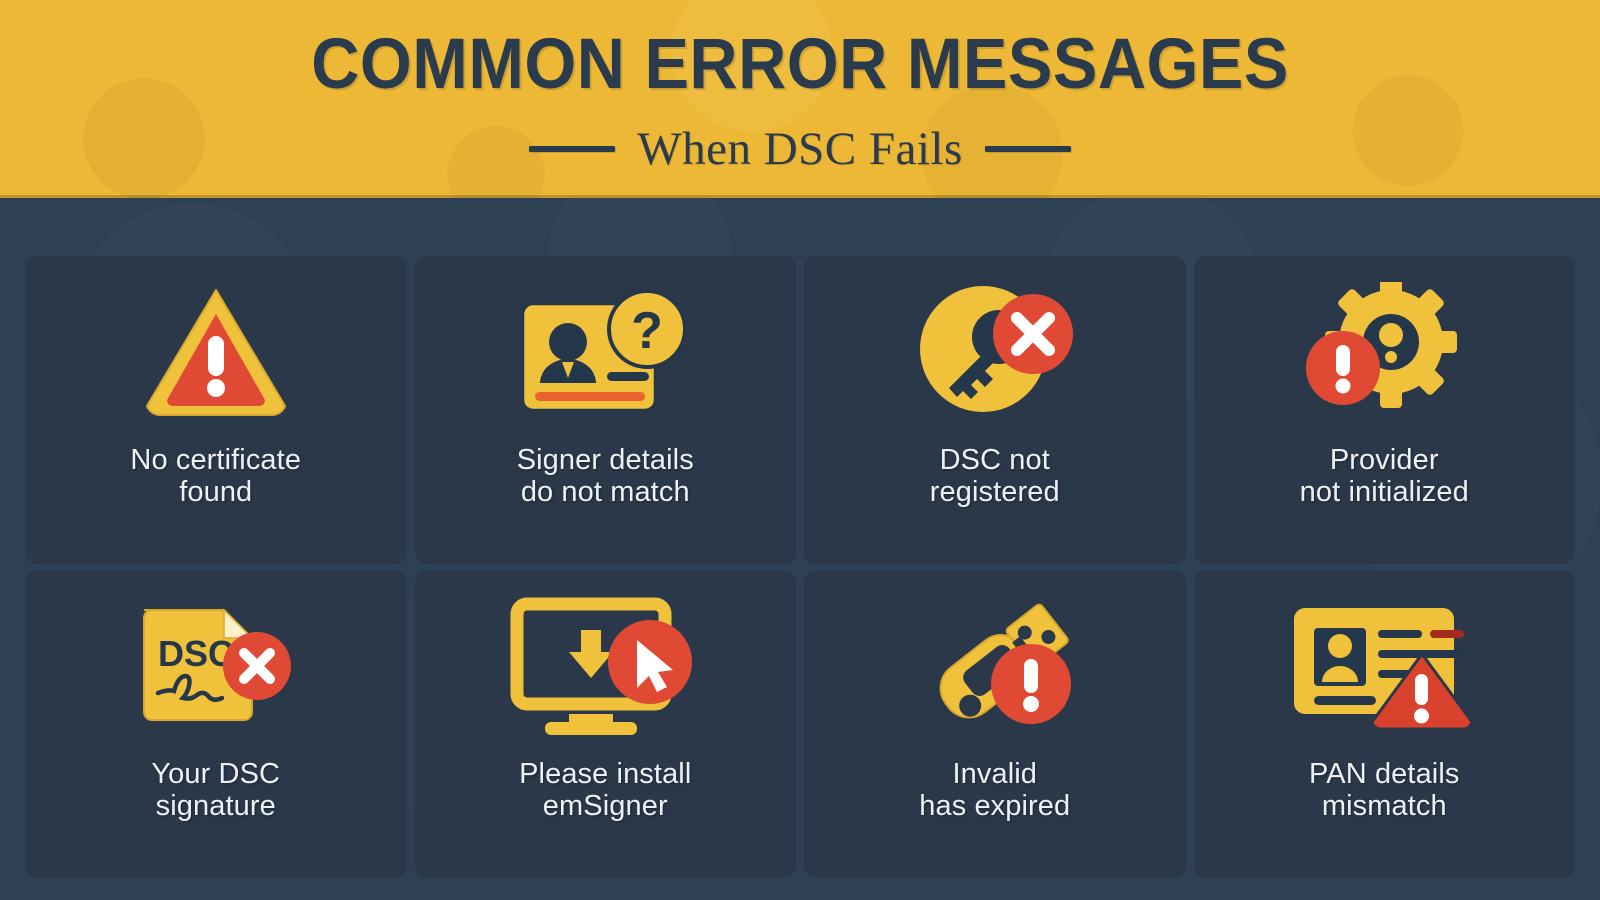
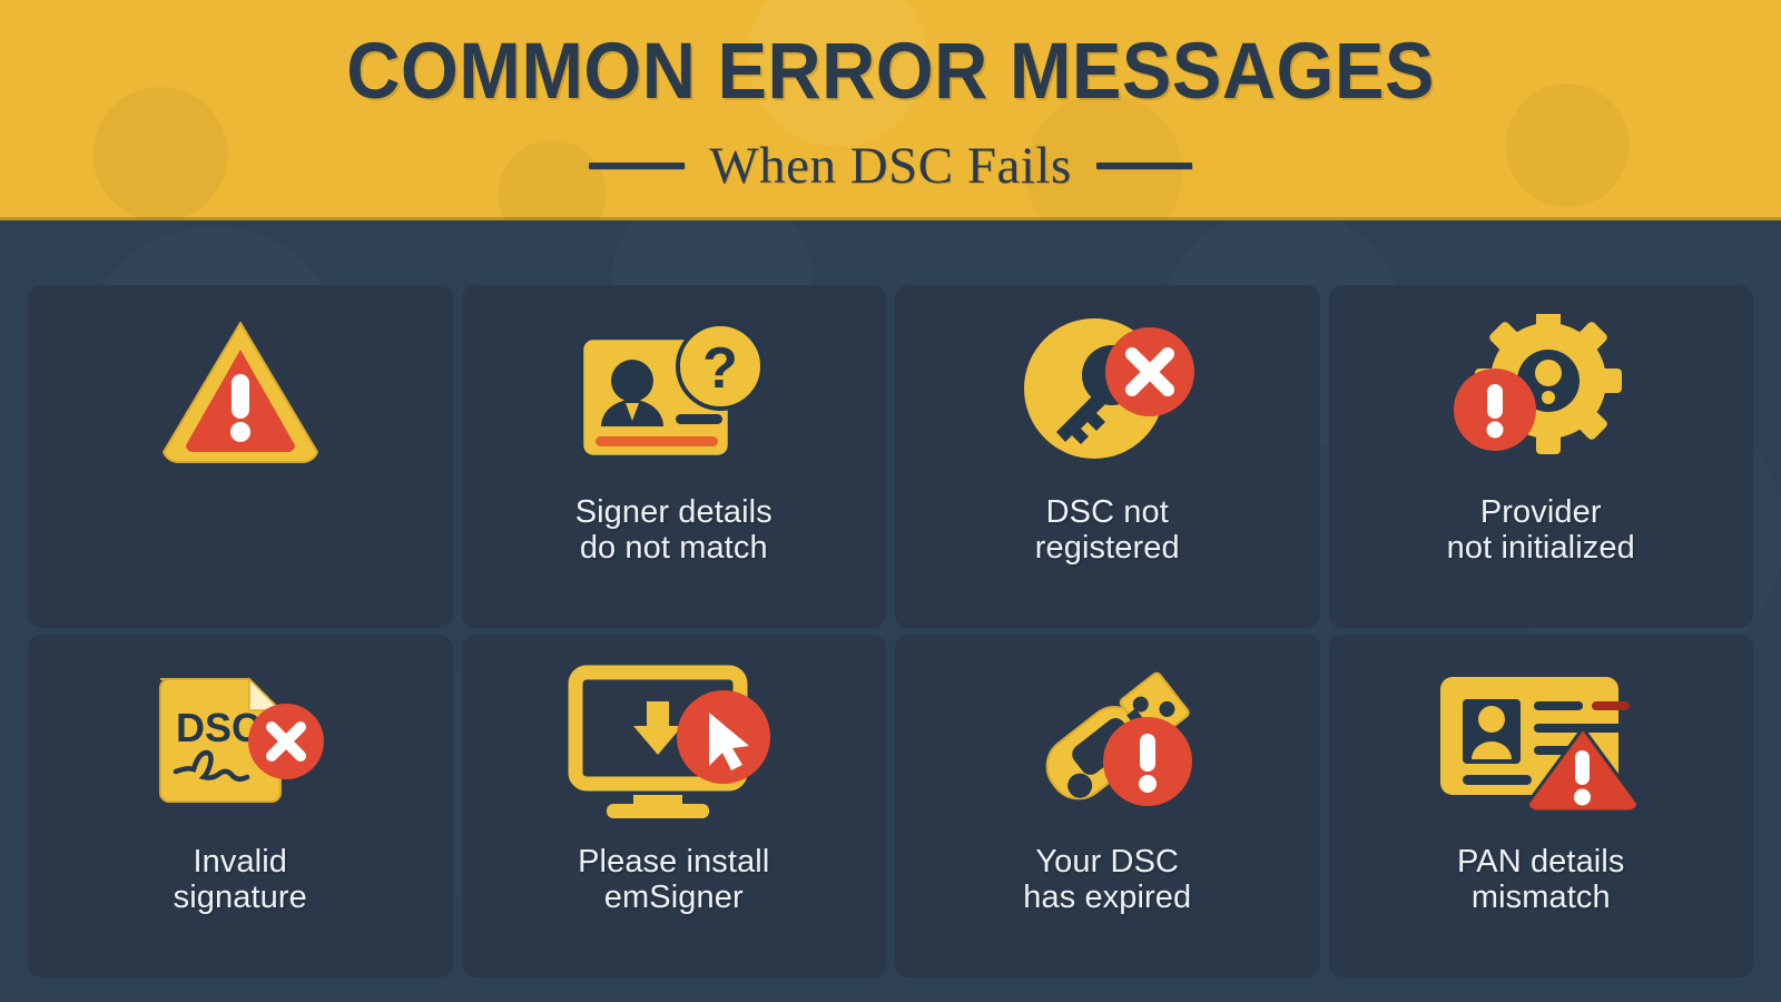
  COMMON ERROR MESSAGES
  When DSC Fails
- No certificate
- found
  ?
  Signer details
  do not match
  DSC not
  registered
  Provider
  not initialized
  DSC
- Your DSC
+ Invalid
  signature
  Please install
  emSigner
- Invalid
+ Your DSC
  has expired
  PAN details
  mismatch
